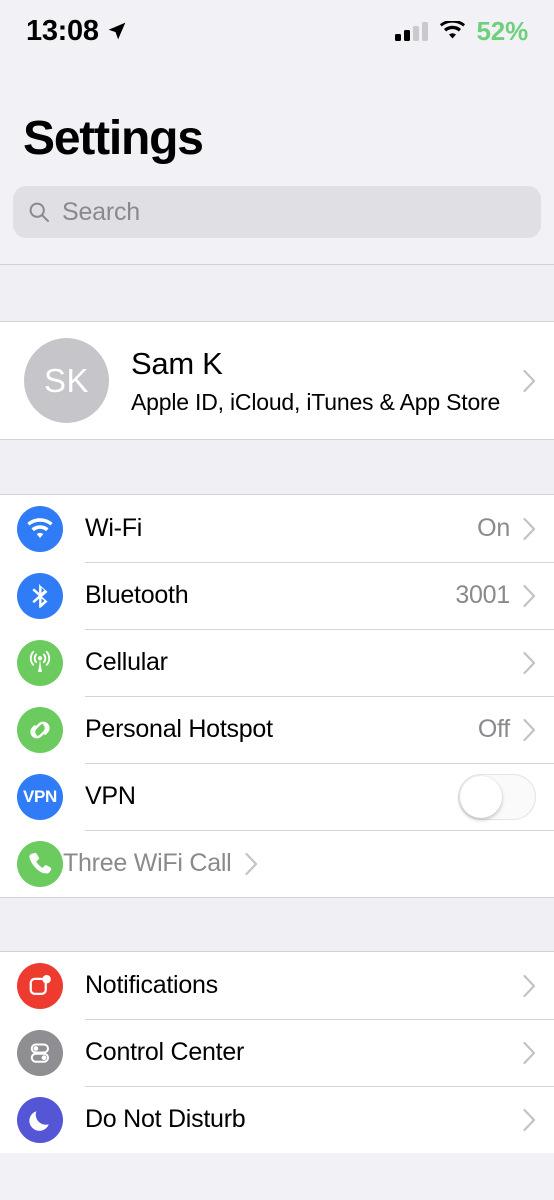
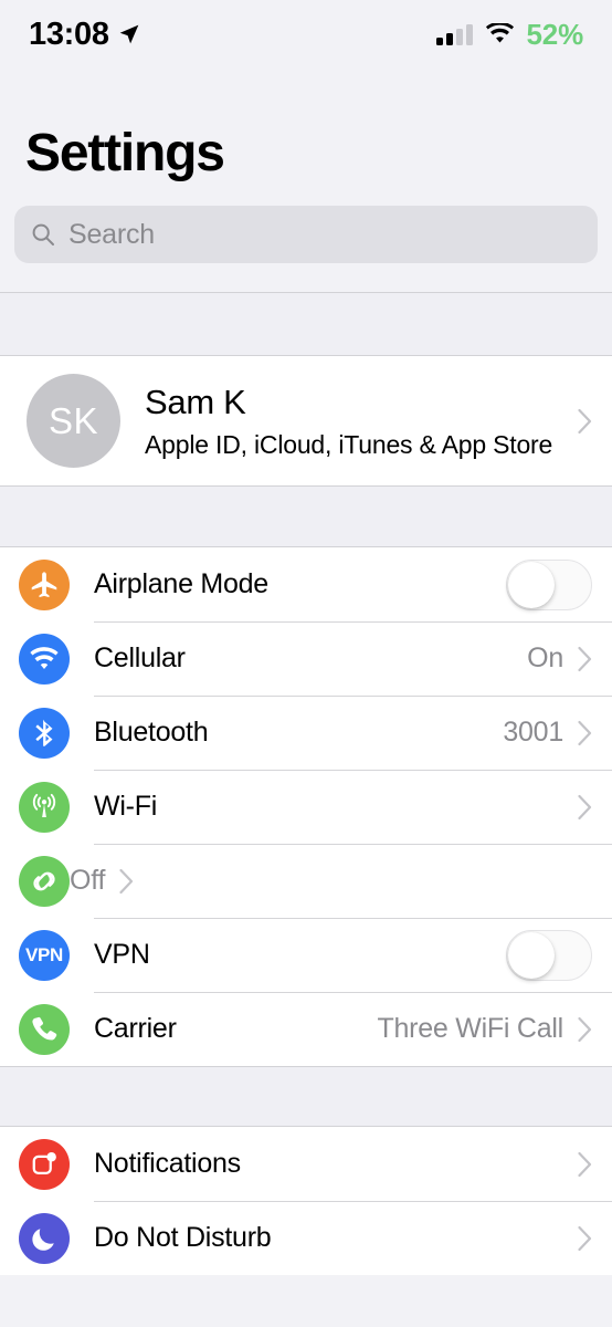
  13:08
  52%
  Settings
  Search
  SK
  Sam K
  Apple ID, iCloud, iTunes & App Store
+ Airplane Mode
- Wi-Fi
+ Cellular
  On
  Bluetooth
  3001
- Cellular
+ Wi-Fi
- Personal Hotspot
  Off
  VPN
  VPN
+ Carrier
  Three WiFi Call
  Notifications
- Control Center
  Do Not Disturb
